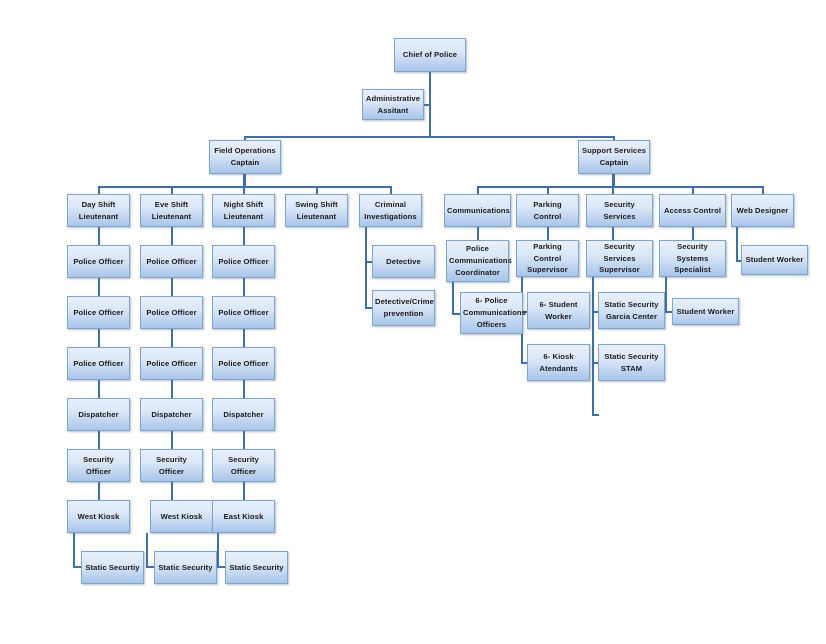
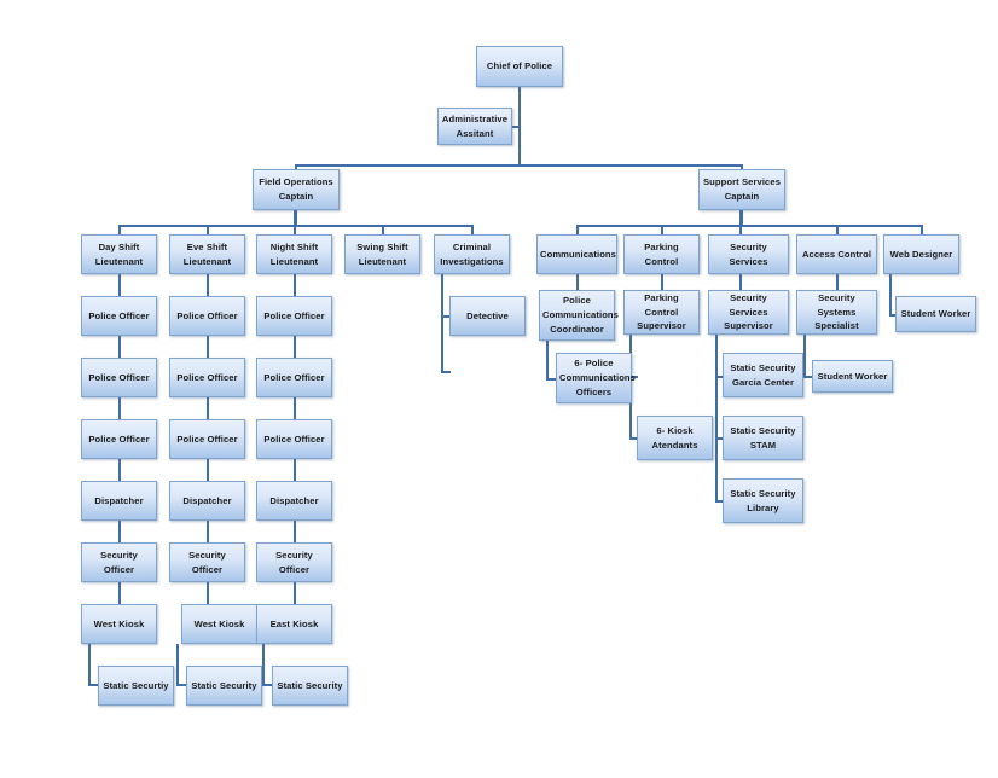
  Chief of Police
  Administrative Assitant
  Field Operations Captain
  Support Services Captain
  Day Shift Lieutenant
  Eve Shift Lieutenant
  Night Shift Lieutenant
  Swing Shift Lieutenant
  Criminal Investigations
  Police Officer
  Police Officer
  Police Officer
  Dispatcher
  Security Officer
  West Kiosk
  Static Securtiy
  Police Officer
  Police Officer
  Police Officer
  Dispatcher
  Security Officer
  West Kiosk
  Static Security
  Police Officer
  Police Officer
  Police Officer
  Dispatcher
  Security Officer
  East Kiosk
  Static Security
  Detective
- Detective/Crime prevention
  Communications
  Parking Control
  Security Services
  Access Control
  Web Designer
  Police Communications Coordinator
  6- Police Communications Officers
  Parking Control Supervisor
- 6- Student Worker
  6- Kiosk Atendants
  Security Services Supervisor
  Static Security Garcia Center
  Static Security STAM
+ Static Security Library
  Security Systems Specialist
  Student Worker
  Student Worker
